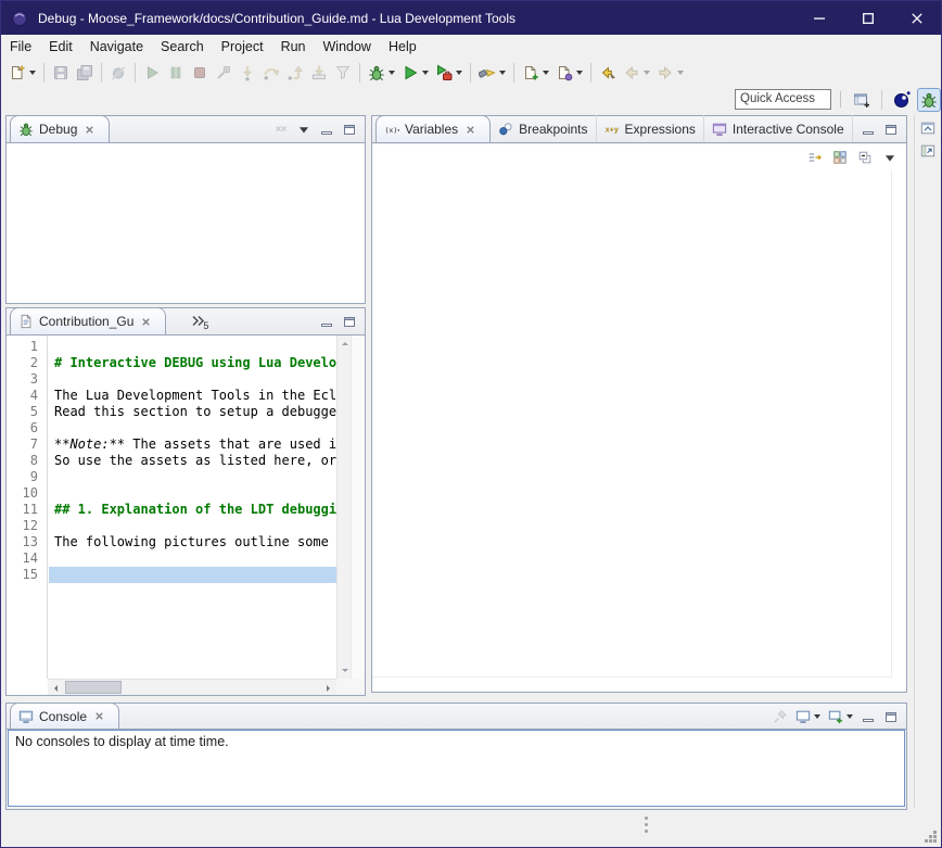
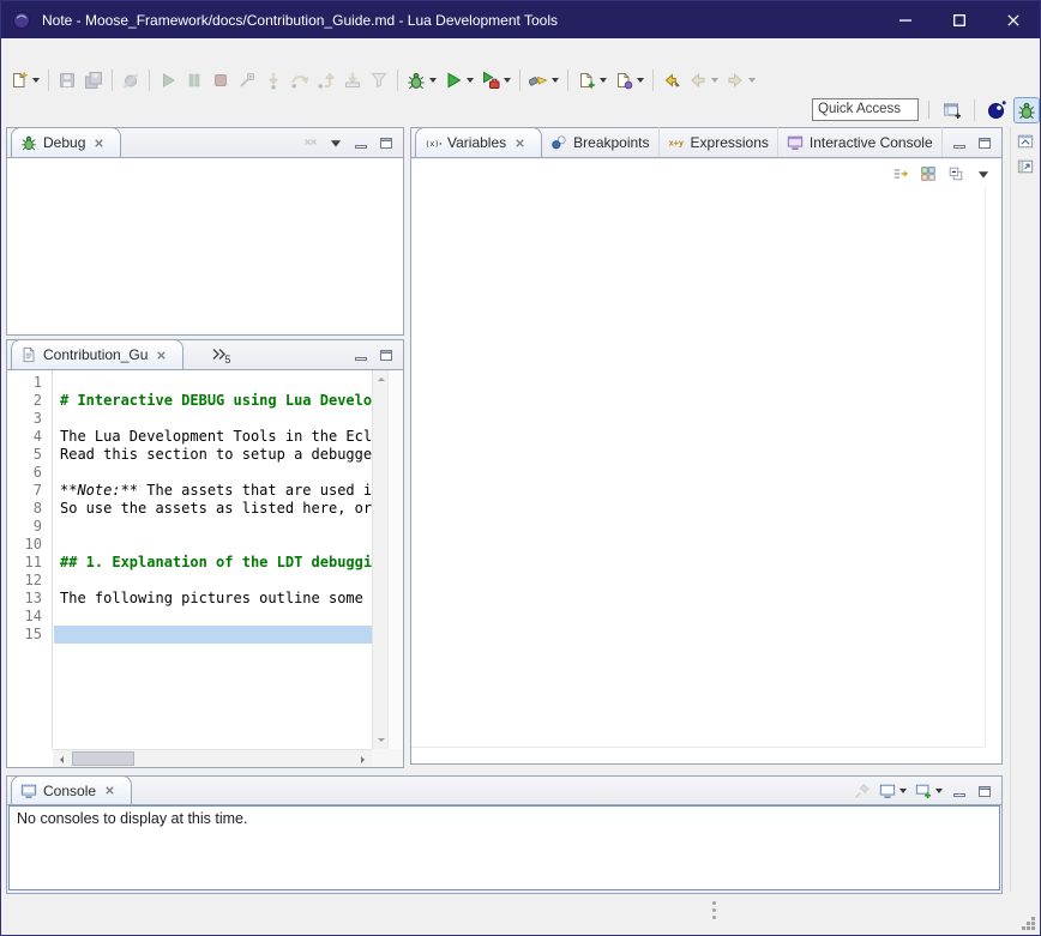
- Debug - Moose_Framework/docs/Contribution_Guide.md - Lua Development Tools
+ Note - Moose_Framework/docs/Contribution_Guide.md - Lua Development Tools
- File
- Edit
- Navigate
- Search
- Project
- Run
- Window
- Help
  Quick Access
  Debug
  Contribution_Gu
  5
  1
  2
  3
  4
  5
  6
  7
  8
  9
  10
  11
  12
  13
  14
  15
  # Interactive DEBUG using Lua Develo
  The Lua Development Tools in the Ecl
  Read this section to setup a debugge
  **Note:** The assets that are used i
  So use the assets as listed here, or
  ## 1. Explanation of the LDT debuggi
  The following pictures outline some
  (x)
  Variables
  Breakpoints
  x+y
  Expressions
  Interactive Console
  Console
- No consoles to display at time time.
+ No consoles to display at this time.
